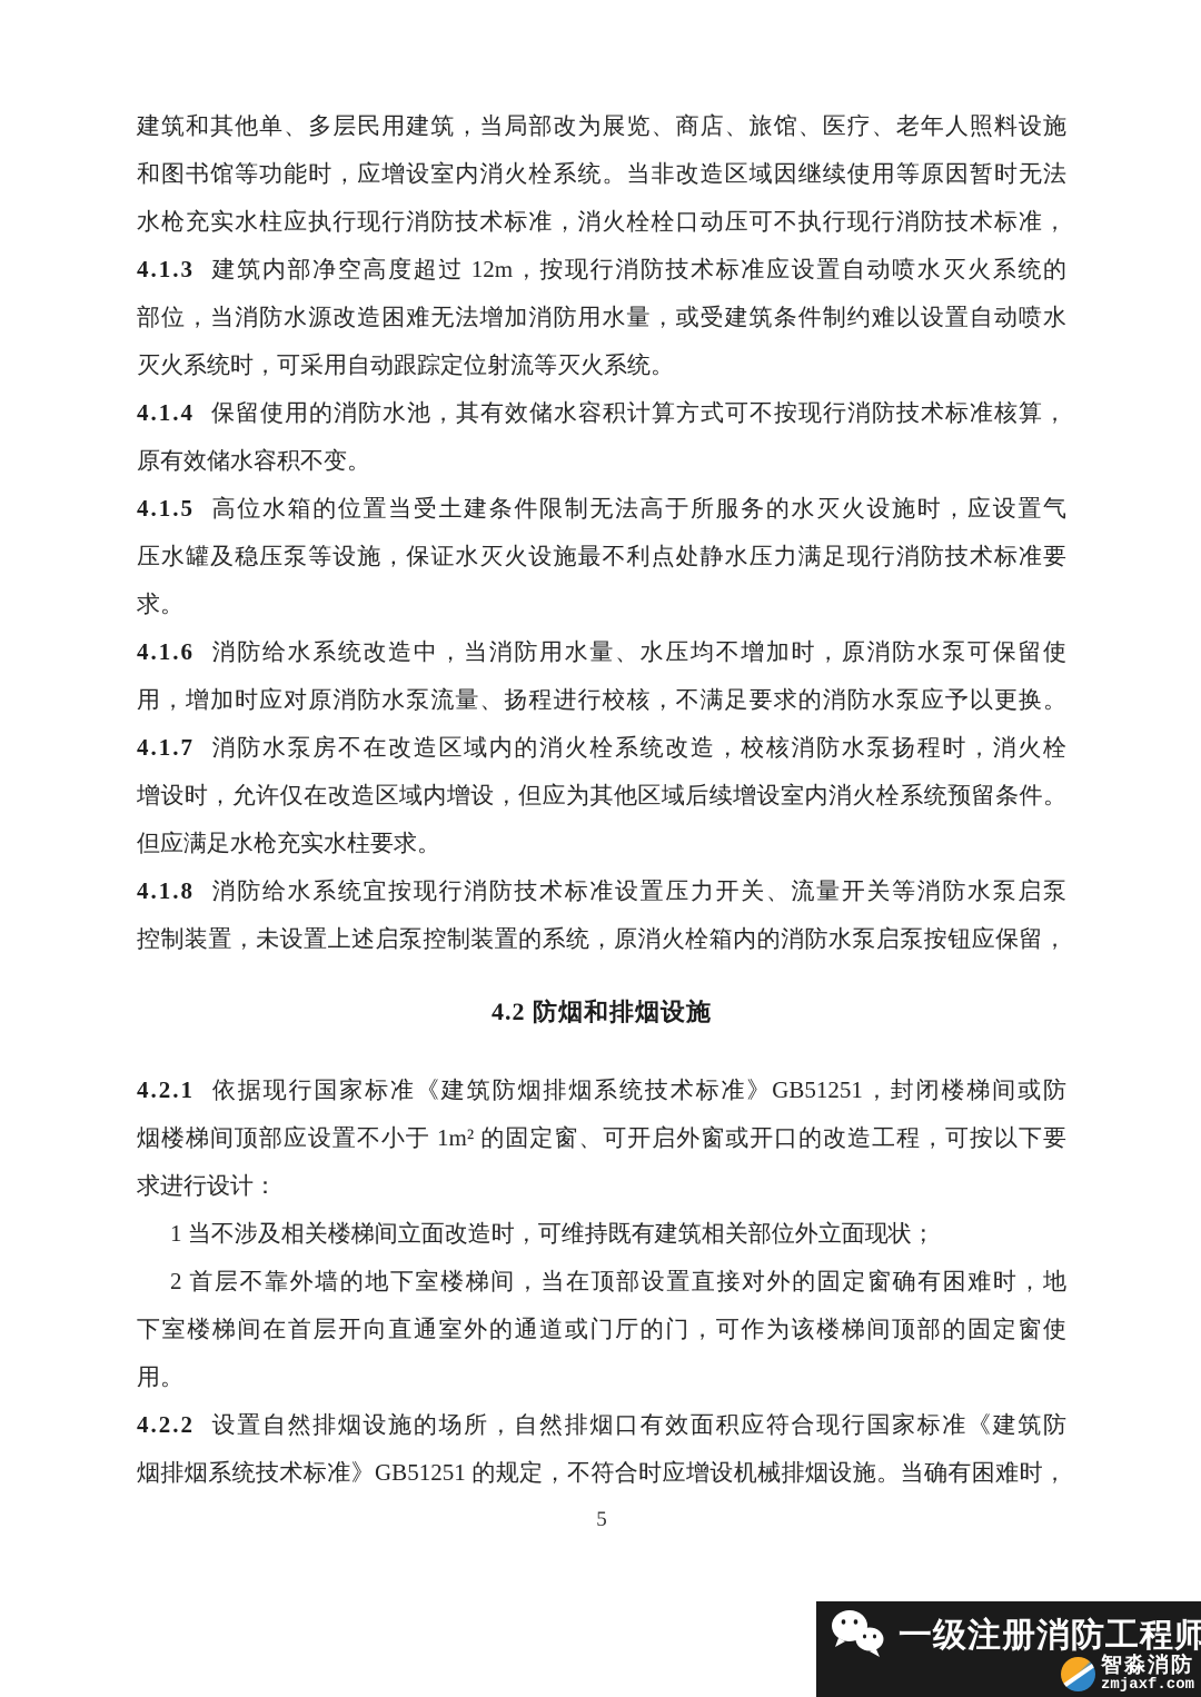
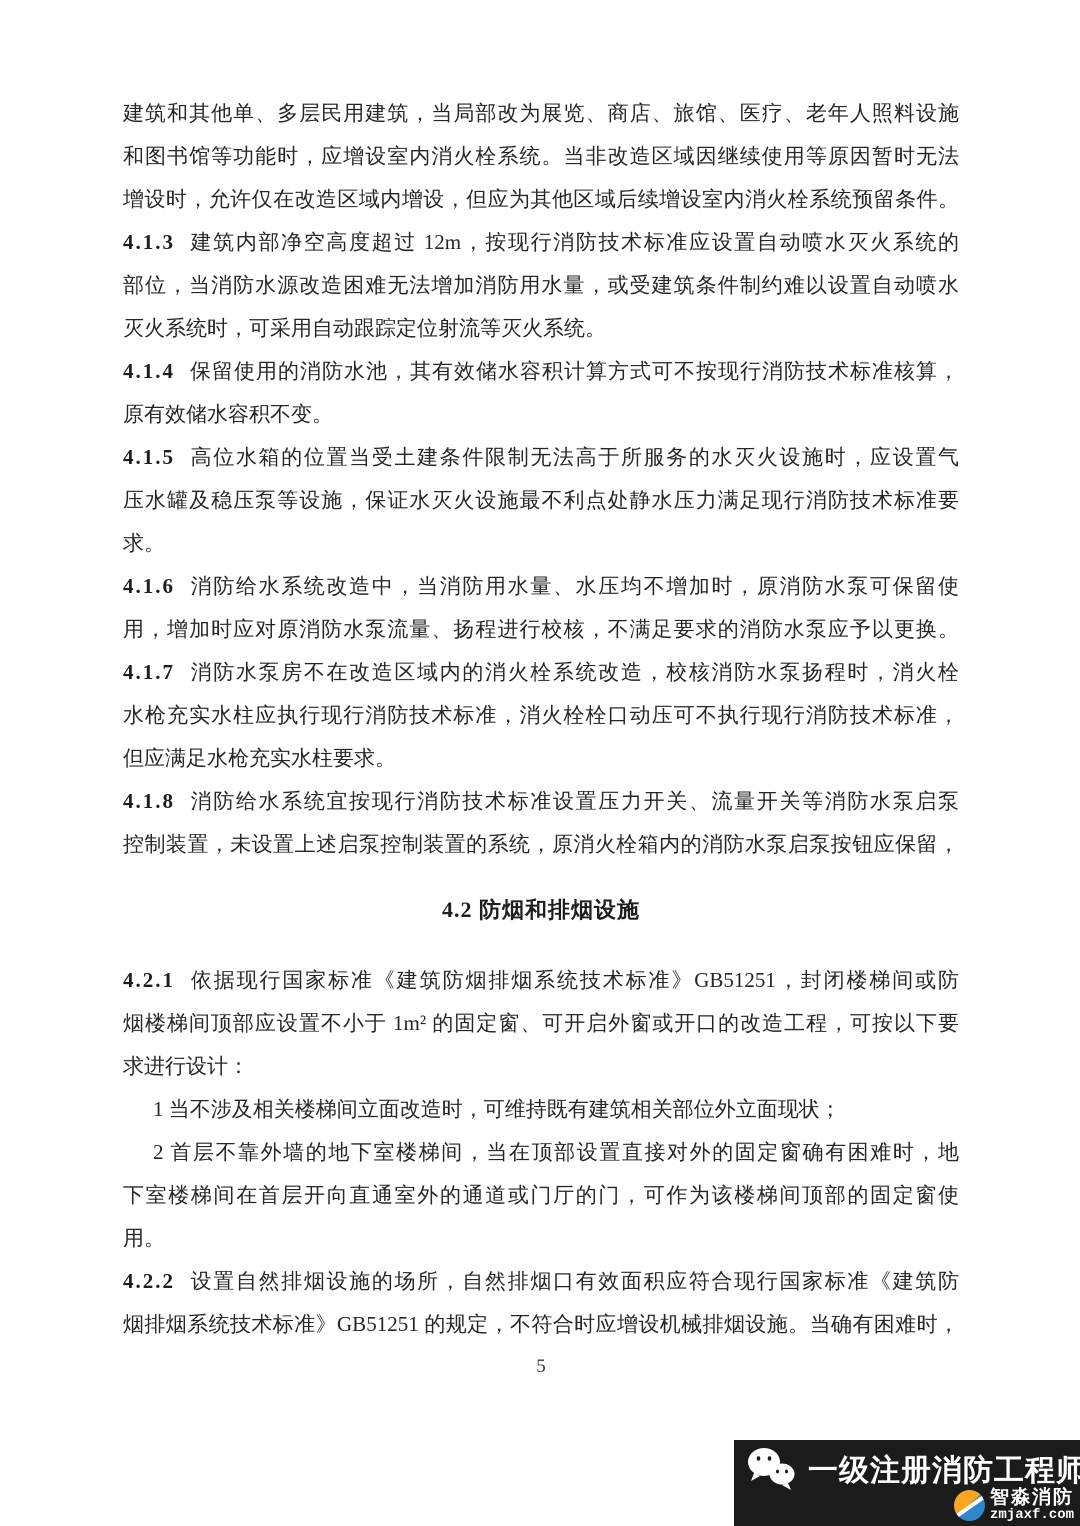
  建筑和其他单、多层民用建筑，当局部改为展览、商店、旅馆、医疗、老年人照料设施
  和图书馆等功能时，应增设室内消火栓系统。当非改造区域因继续使用等原因暂时无法
- 水枪充实水柱应执行现行消防技术标准，消火栓栓口动压可不执行现行消防技术标准，
+ 增设时，允许仅在改造区域内增设，但应为其他区域后续增设室内消火栓系统预留条件。
  4.1.3 建筑内部净空高度超过 12m，按现行消防技术标准应设置自动喷水灭火系统的
  部位，当消防水源改造困难无法增加消防用水量，或受建筑条件制约难以设置自动喷水
  灭火系统时，可采用自动跟踪定位射流等灭火系统。
  4.1.4 保留使用的消防水池，其有效储水容积计算方式可不按现行消防技术标准核算，
  原有效储水容积不变。
  4.1.5 高位水箱的位置当受土建条件限制无法高于所服务的水灭火设施时，应设置气
  压水罐及稳压泵等设施，保证水灭火设施最不利点处静水压力满足现行消防技术标准要
  求。
  4.1.6 消防给水系统改造中，当消防用水量、水压均不增加时，原消防水泵可保留使
  用，增加时应对原消防水泵流量、扬程进行校核，不满足要求的消防水泵应予以更换。
  4.1.7 消防水泵房不在改造区域内的消火栓系统改造，校核消防水泵扬程时，消火栓
- 增设时，允许仅在改造区域内增设，但应为其他区域后续增设室内消火栓系统预留条件。
+ 水枪充实水柱应执行现行消防技术标准，消火栓栓口动压可不执行现行消防技术标准，
  但应满足水枪充实水柱要求。
  4.1.8 消防给水系统宜按现行消防技术标准设置压力开关、流量开关等消防水泵启泵
  控制装置，未设置上述启泵控制装置的系统，原消火栓箱内的消防水泵启泵按钮应保留，
  4.2 防烟和排烟设施
  4.2.1 依据现行国家标准《建筑防烟排烟系统技术标准》GB51251，封闭楼梯间或防
  烟楼梯间顶部应设置不小于 1m² 的固定窗、可开启外窗或开口的改造工程，可按以下要
  求进行设计：
  1 当不涉及相关楼梯间立面改造时，可维持既有建筑相关部位外立面现状；
  2 首层不靠外墙的地下室楼梯间，当在顶部设置直接对外的固定窗确有困难时，地
  下室楼梯间在首层开向直通室外的通道或门厅的门，可作为该楼梯间顶部的固定窗使
  用。
  4.2.2 设置自然排烟设施的场所，自然排烟口有效面积应符合现行国家标准《建筑防
  烟排烟系统技术标准》GB51251 的规定，不符合时应增设机械排烟设施。当确有困难时，
  5
  一级注册消防工程师
  智淼消防
  zmjaxf.com
